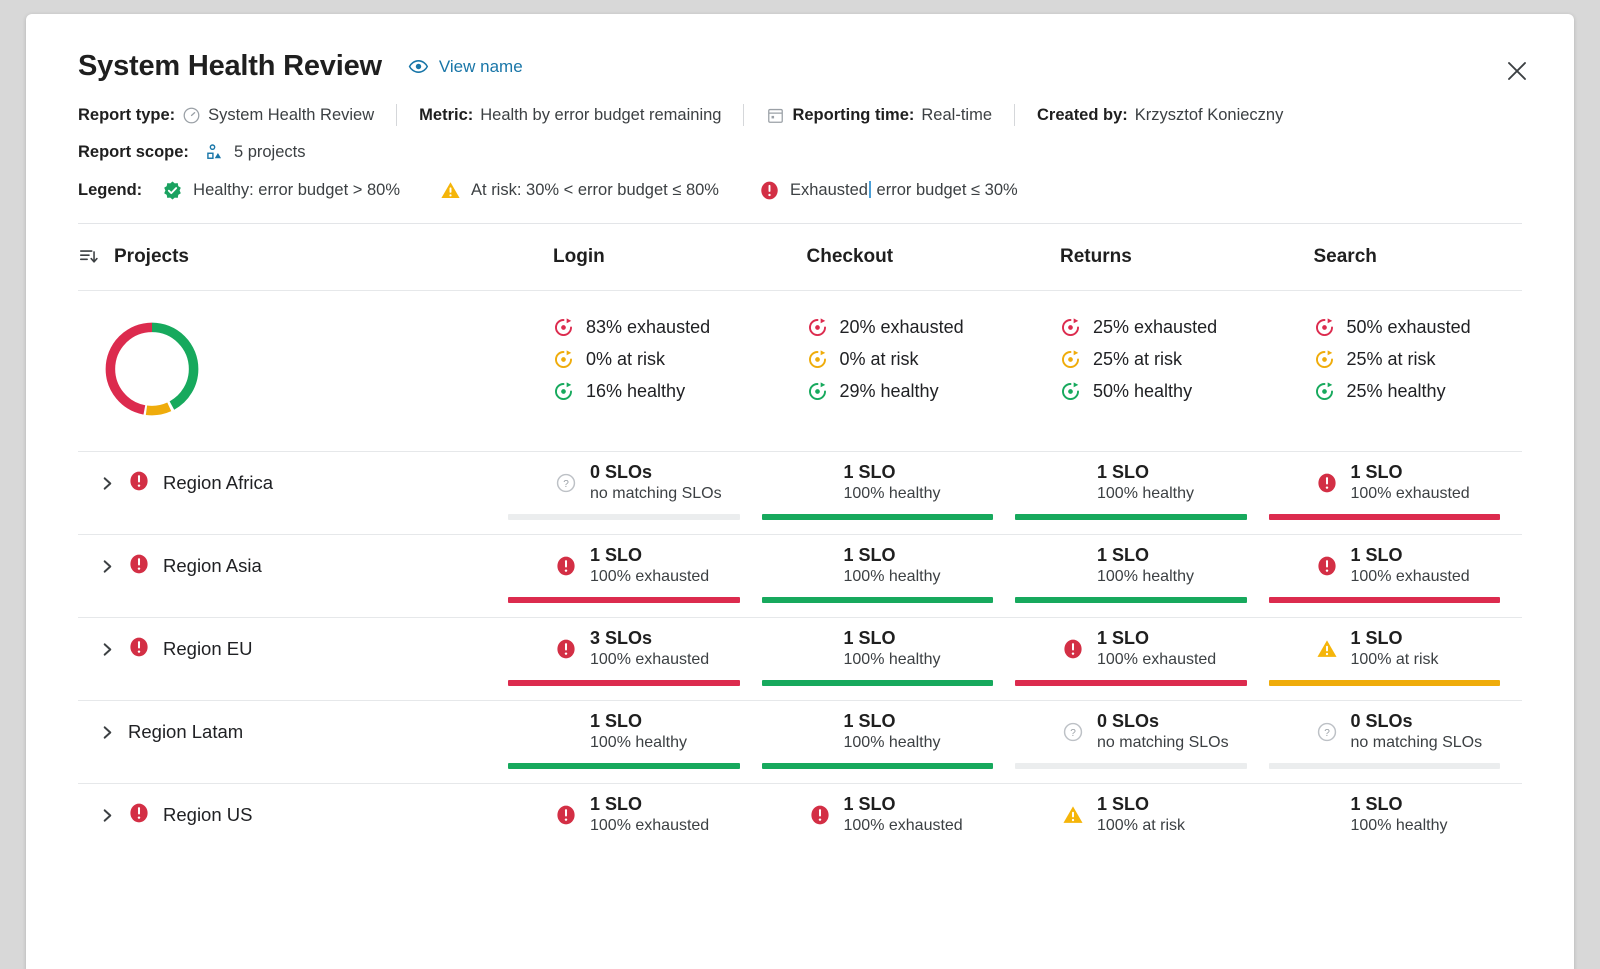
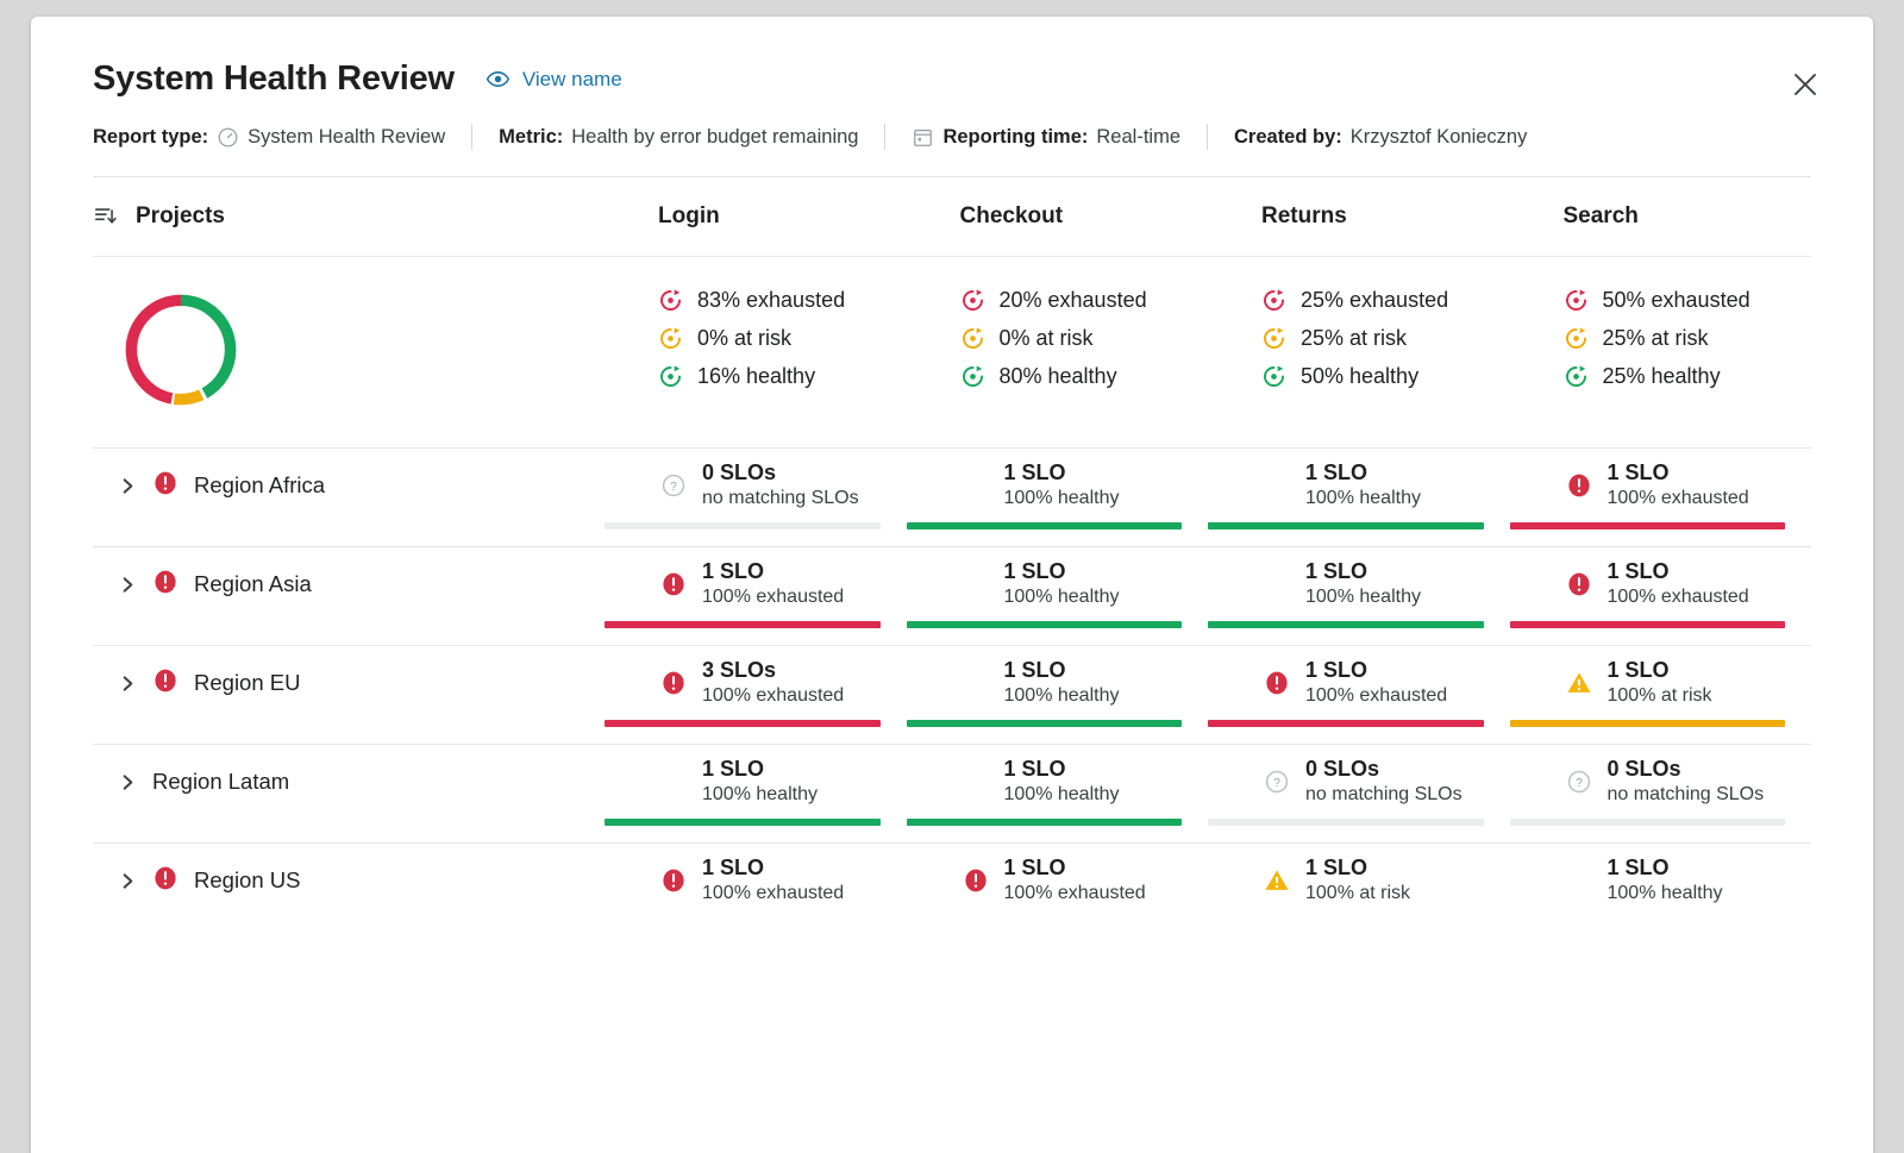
  System Health Review
  View name
  Report type:
  System Health Review
  Metric:
  Health by error budget remaining
  Reporting time:
  Real-time
  Created by:
  Krzysztof Konieczny
- Report scope:
- 5 projects
- Legend:
- Healthy: error budget > 80%
- At risk: 30% < error budget ≤ 80%
- Exhausted error budget ≤ 30%
  Projects
  Login
  Checkout
  Returns
  Search
  83% exhausted
  0% at risk
  16% healthy
  20% exhausted
  0% at risk
- 29% healthy
+ 80% healthy
  25% exhausted
  25% at risk
  50% healthy
  50% exhausted
  25% at risk
  25% healthy
  Region Africa
  ?
  0 SLOs
  no matching SLOs
  1 SLO
  100% healthy
  1 SLO
  100% healthy
  1 SLO
  100% exhausted
  Region Asia
  1 SLO
  100% exhausted
  1 SLO
  100% healthy
  1 SLO
  100% healthy
  1 SLO
  100% exhausted
  Region EU
  3 SLOs
  100% exhausted
  1 SLO
  100% healthy
  1 SLO
  100% exhausted
  1 SLO
  100% at risk
  Region Latam
  1 SLO
  100% healthy
  1 SLO
  100% healthy
  ?
  0 SLOs
  no matching SLOs
  ?
  0 SLOs
  no matching SLOs
  Region US
  1 SLO
  100% exhausted
  1 SLO
  100% exhausted
  1 SLO
  100% at risk
  1 SLO
  100% healthy
